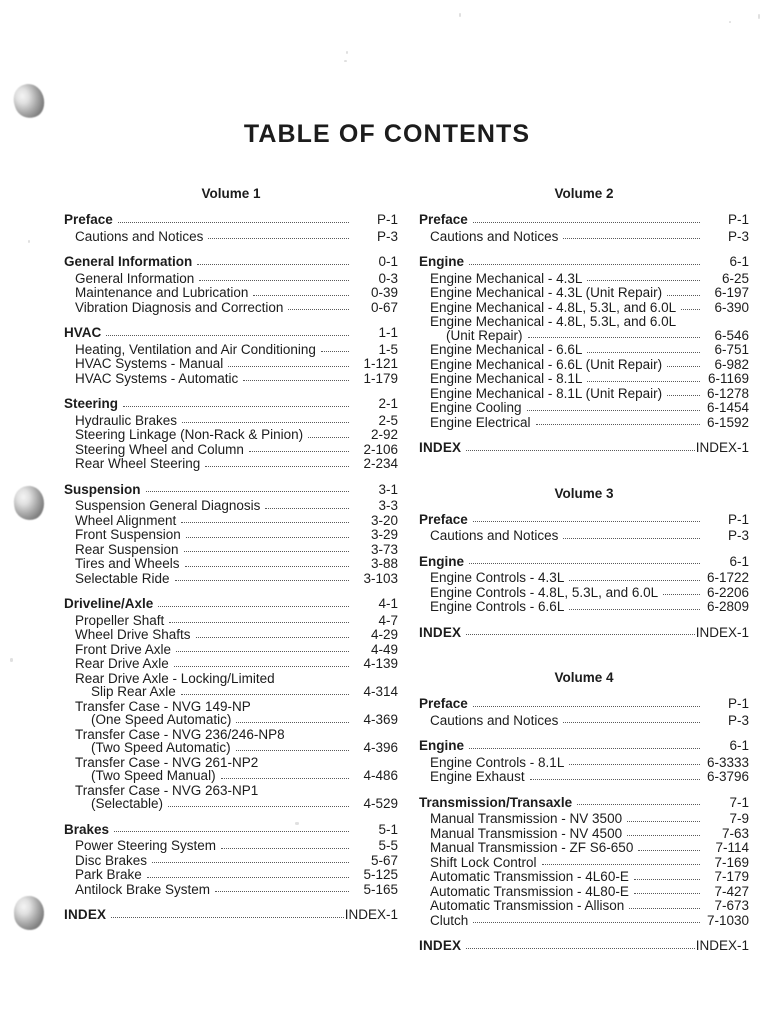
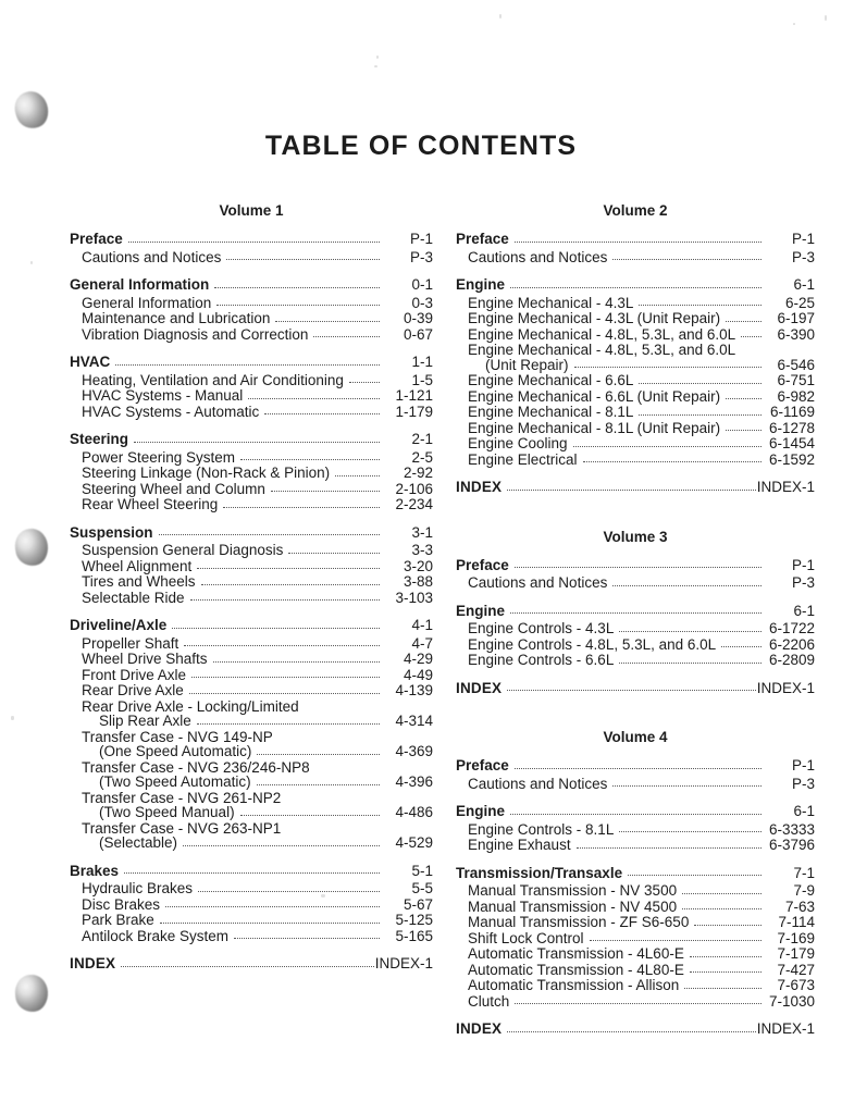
  TABLE OF CONTENTS
  Volume 1
  Preface
  P-1
  Cautions and Notices
  P-3
  General Information
  0-1
  General Information
  0-3
  Maintenance and Lubrication
  0-39
  Vibration Diagnosis and Correction
  0-67
  HVAC
  1-1
  Heating, Ventilation and Air Conditioning
  1-5
  HVAC Systems - Manual
  1-121
  HVAC Systems - Automatic
  1-179
  Steering
  2-1
- Hydraulic Brakes
+ Power Steering System
  2-5
  Steering Linkage (Non-Rack & Pinion)
  2-92
  Steering Wheel and Column
  2-106
  Rear Wheel Steering
  2-234
  Suspension
  3-1
  Suspension General Diagnosis
  3-3
  Wheel Alignment
  3-20
- Front Suspension
- 3-29
- Rear Suspension
- 3-73
  Tires and Wheels
  3-88
  Selectable Ride
  3-103
  Driveline/Axle
  4-1
  Propeller Shaft
  4-7
  Wheel Drive Shafts
  4-29
  Front Drive Axle
  4-49
  Rear Drive Axle
  4-139
  Rear Drive Axle - Locking/Limited
  Slip Rear Axle
  4-314
  Transfer Case - NVG 149-NP
  (One Speed Automatic)
  4-369
  Transfer Case - NVG 236/246-NP8
  (Two Speed Automatic)
  4-396
  Transfer Case - NVG 261-NP2
  (Two Speed Manual)
  4-486
  Transfer Case - NVG 263-NP1
  (Selectable)
  4-529
  Brakes
  5-1
- Power Steering System
+ Hydraulic Brakes
  5-5
  Disc Brakes
  5-67
  Park Brake
  5-125
  Antilock Brake System
  5-165
  INDEX
  INDEX-1
  Volume 2
  Preface
  P-1
  Cautions and Notices
  P-3
  Engine
  6-1
  Engine Mechanical - 4.3L
  6-25
  Engine Mechanical - 4.3L (Unit Repair)
  6-197
  Engine Mechanical - 4.8L, 5.3L, and 6.0L
  6-390
  Engine Mechanical - 4.8L, 5.3L, and 6.0L
  (Unit Repair)
  6-546
  Engine Mechanical - 6.6L
  6-751
  Engine Mechanical - 6.6L (Unit Repair)
  6-982
  Engine Mechanical - 8.1L
  6-1169
  Engine Mechanical - 8.1L (Unit Repair)
  6-1278
  Engine Cooling
  6-1454
  Engine Electrical
  6-1592
  INDEX
  INDEX-1
  Volume 3
  Preface
  P-1
  Cautions and Notices
  P-3
  Engine
  6-1
  Engine Controls - 4.3L
  6-1722
  Engine Controls - 4.8L, 5.3L, and 6.0L
  6-2206
  Engine Controls - 6.6L
  6-2809
  INDEX
  INDEX-1
  Volume 4
  Preface
  P-1
  Cautions and Notices
  P-3
  Engine
  6-1
  Engine Controls - 8.1L
  6-3333
  Engine Exhaust
  6-3796
  Transmission/Transaxle
  7-1
  Manual Transmission - NV 3500
  7-9
  Manual Transmission - NV 4500
  7-63
  Manual Transmission - ZF S6-650
  7-114
  Shift Lock Control
  7-169
  Automatic Transmission - 4L60-E
  7-179
  Automatic Transmission - 4L80-E
  7-427
  Automatic Transmission - Allison
  7-673
  Clutch
  7-1030
  INDEX
  INDEX-1
